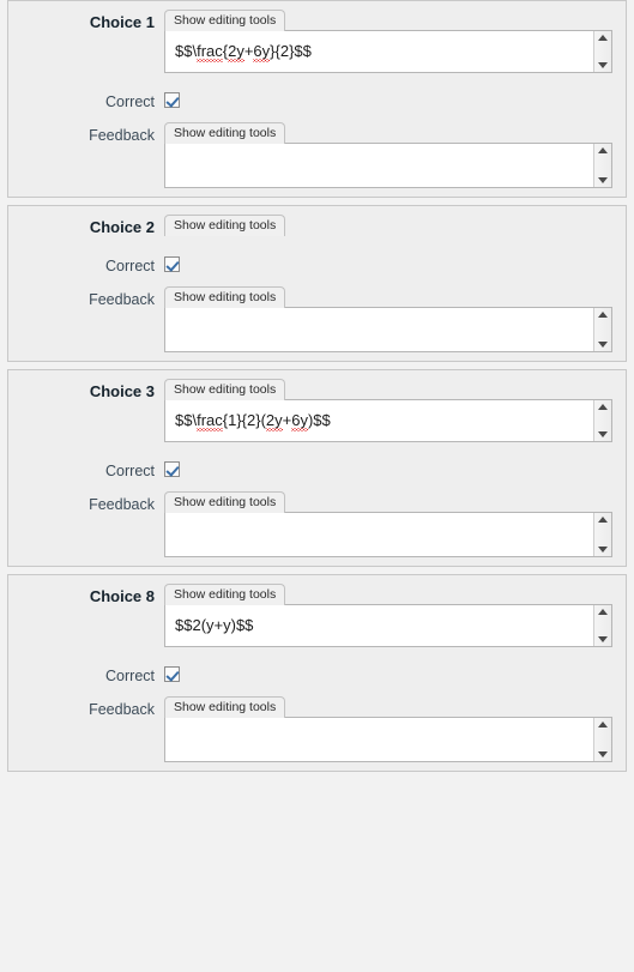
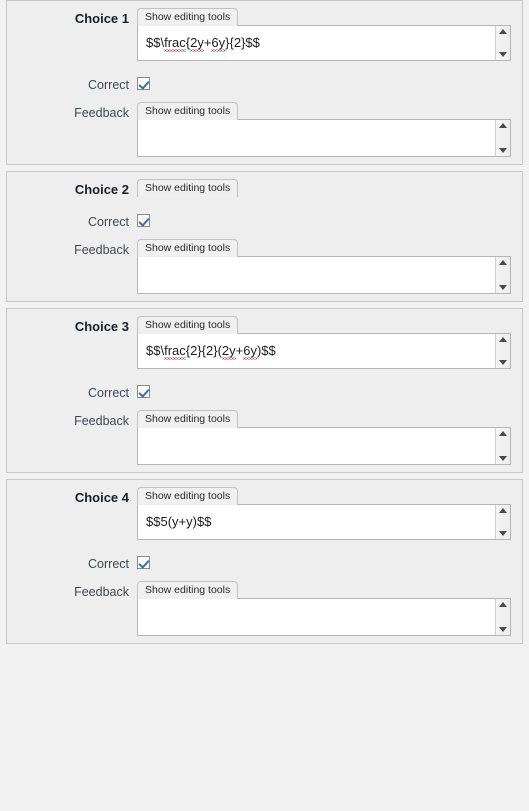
  Choice 1
  Show editing tools
  $$\frac{2y+6y}{2}$$
  Correct
  Feedback
  Show editing tools
  Choice 2
  Show editing tools
  Correct
  Feedback
  Show editing tools
  Choice 3
  Show editing tools
- $$\frac{1}{2}(2y+6y)$$
+ $$\frac{2}{2}(2y+6y)$$
  Correct
  Feedback
  Show editing tools
- Choice 8
+ Choice 4
  Show editing tools
- $$2(y+y)$$
+ $$5(y+y)$$
  Correct
  Feedback
  Show editing tools
